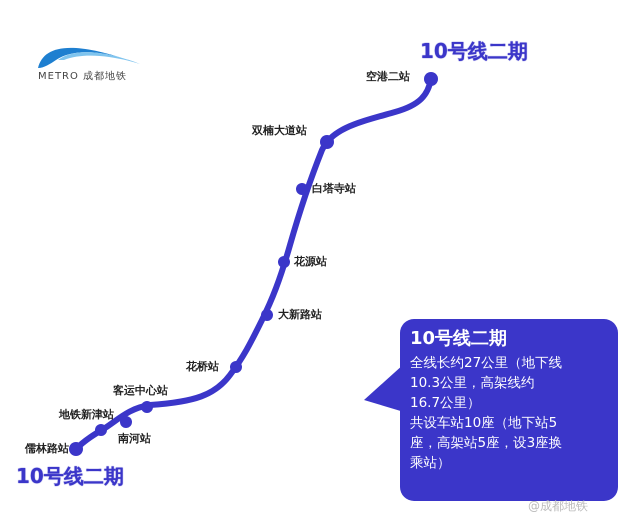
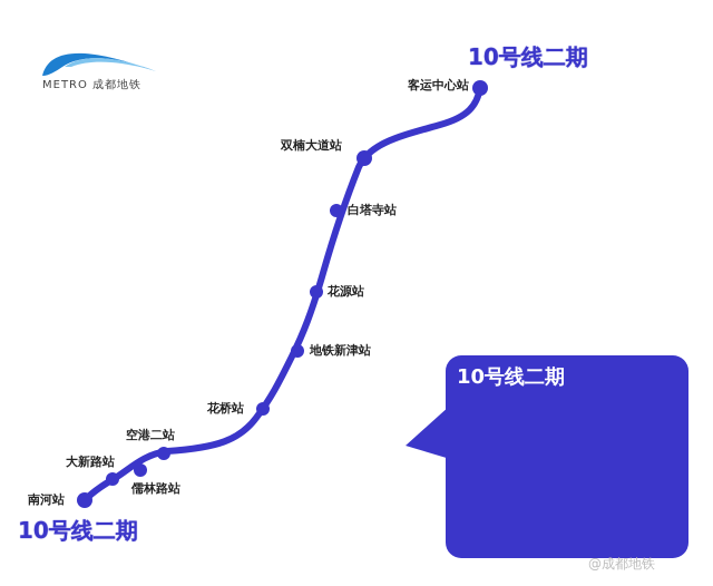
  METRO 成都地铁
  10号线二期
  10号线二期
- 空港二站
+ 客运中心站
  双楠大道站
  白塔寺站
  花源站
- 大新路站
+ 地铁新津站
  花桥站
- 客运中心站
+ 空港二站
- 南河站
+ 儒林路站
- 地铁新津站
+ 大新路站
- 儒林路站
+ 南河站
  10号线二期
- 全线长约27公里（地下线
- 10.3公里，高架线约
- 16.7公里）
- 共设车站10座（地下站5
- 座，高架站5座，设3座换
- 乘站）
  @成都地铁
